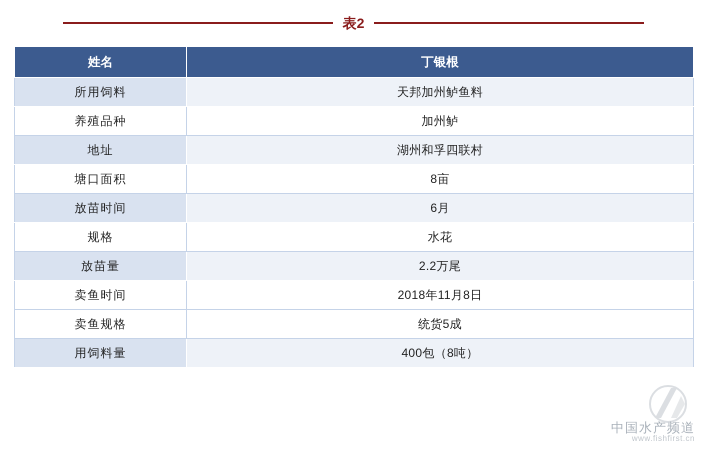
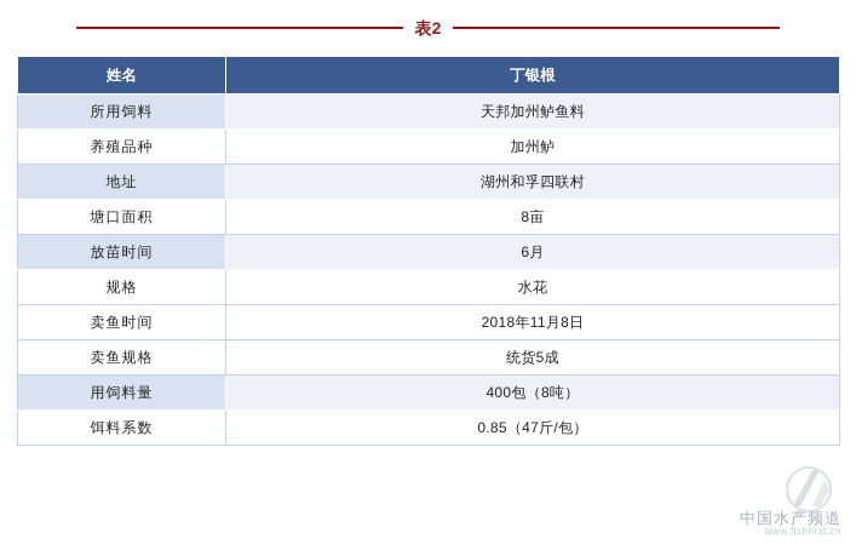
  表2
  姓名	丁银根
  所用饲料	天邦加州鲈鱼料
  养殖品种	加州鲈
  地址	湖州和孚四联村
  塘口面积	8亩
  放苗时间	6月
  规格	水花
- 放苗量	2.2万尾
  卖鱼时间	2018年11月8日
  卖鱼规格	统货5成
  用饲料量	400包（8吨）
+ 饵料系数	0.85（47斤/包）
  中国水产频道
  www.fishfirst.cn
